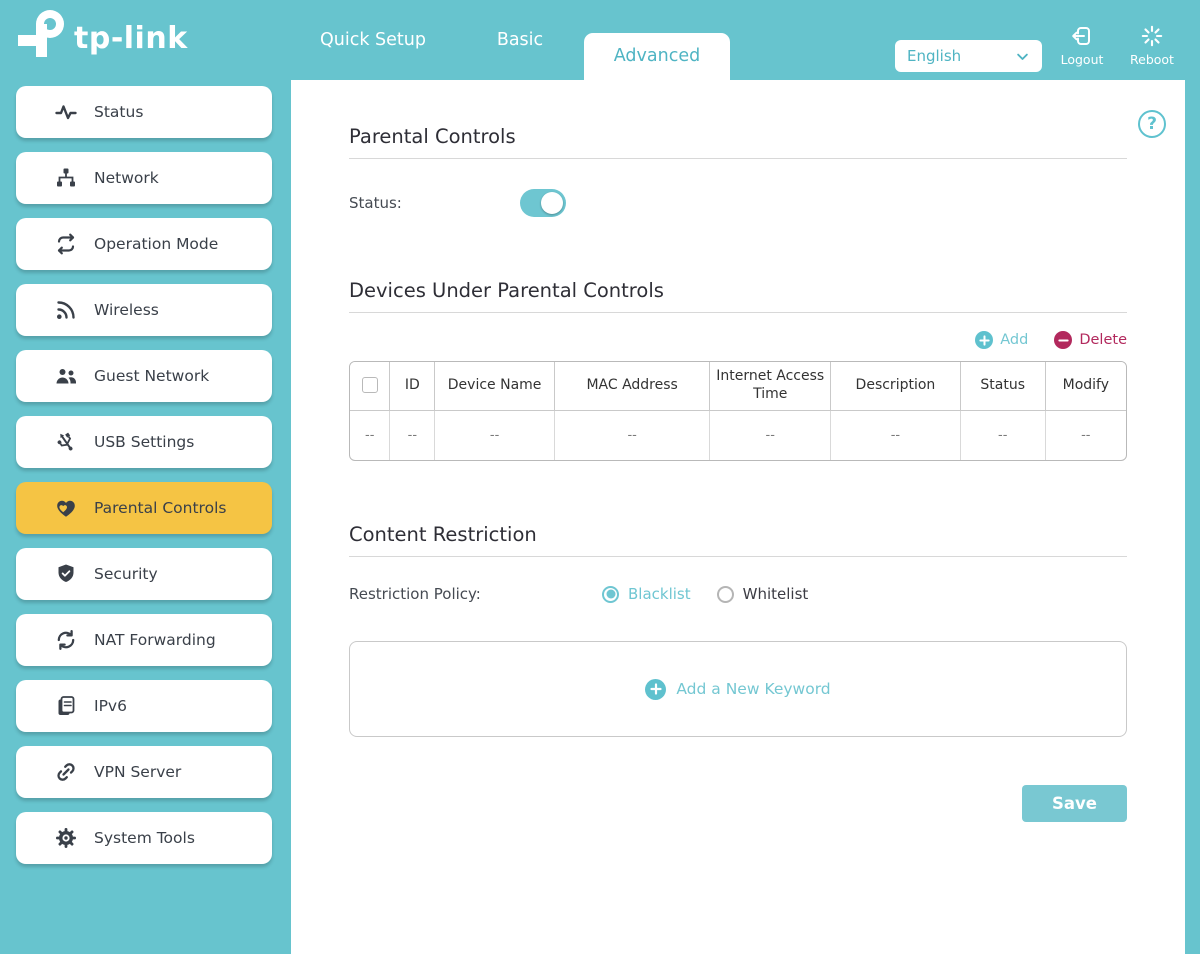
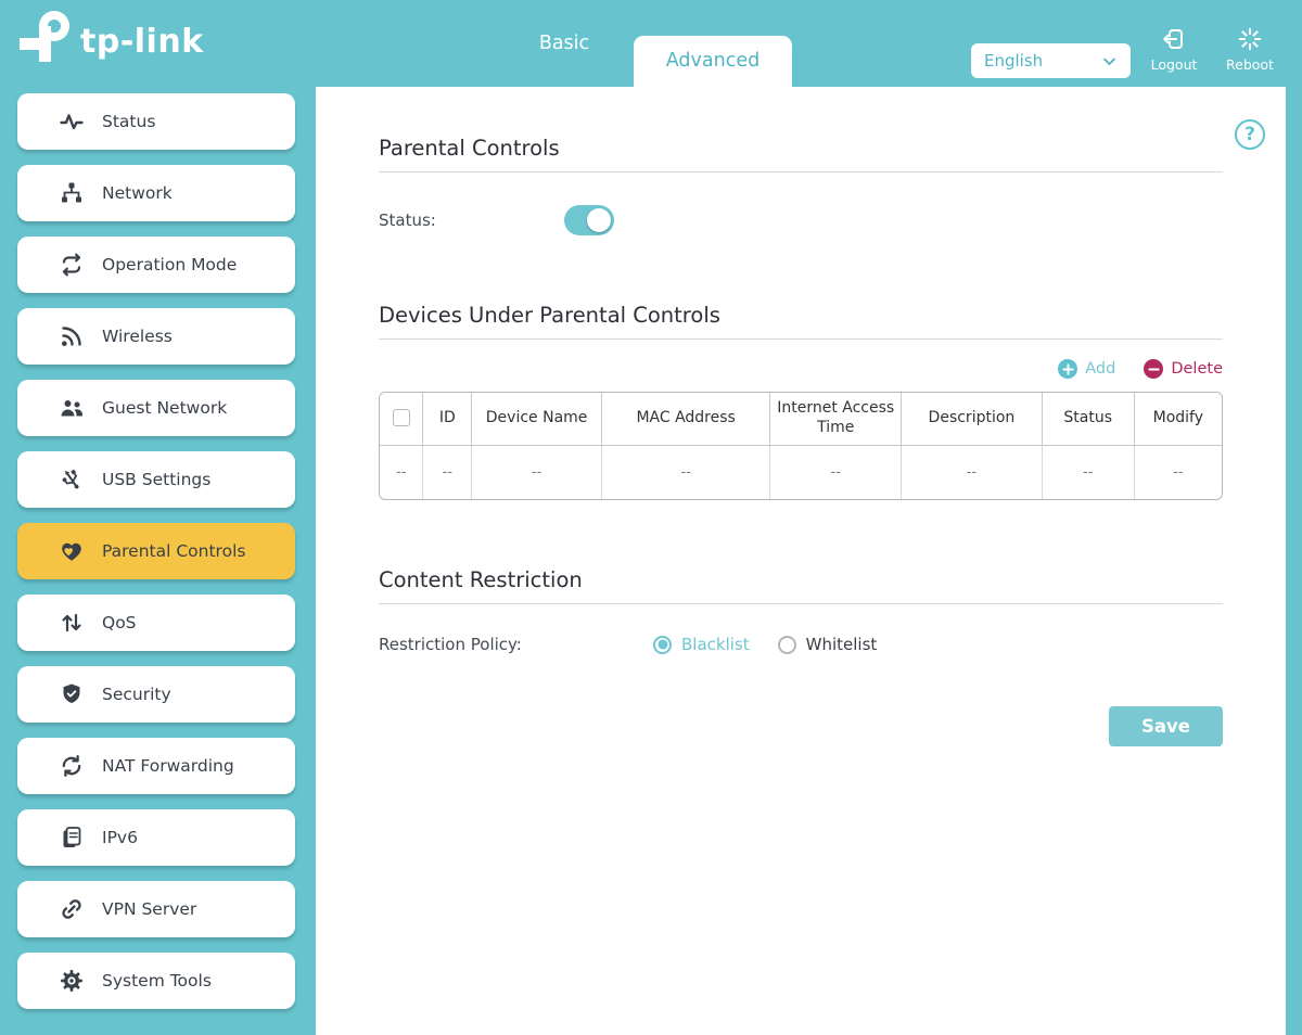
  tp-link
- Quick Setup
  Basic
  Advanced
  English
  Logout
  Reboot
  Status
  Network
  Operation Mode
  Wireless
  Guest Network
  USB Settings
  Parental Controls
+ QoS
  Security
  NAT Forwarding
  IPv6
  VPN Server
  System Tools
  ?
  Parental Controls
  Status:
  Devices Under Parental Controls
  Add
  Delete
  	ID	Device Name	MAC Address	Internet Access Time	Description	Status	Modify
  --	--	--	--	--	--	--	--
  Content Restriction
  Restriction Policy:
  Blacklist
  Whitelist
- Add a New Keyword
  Save
